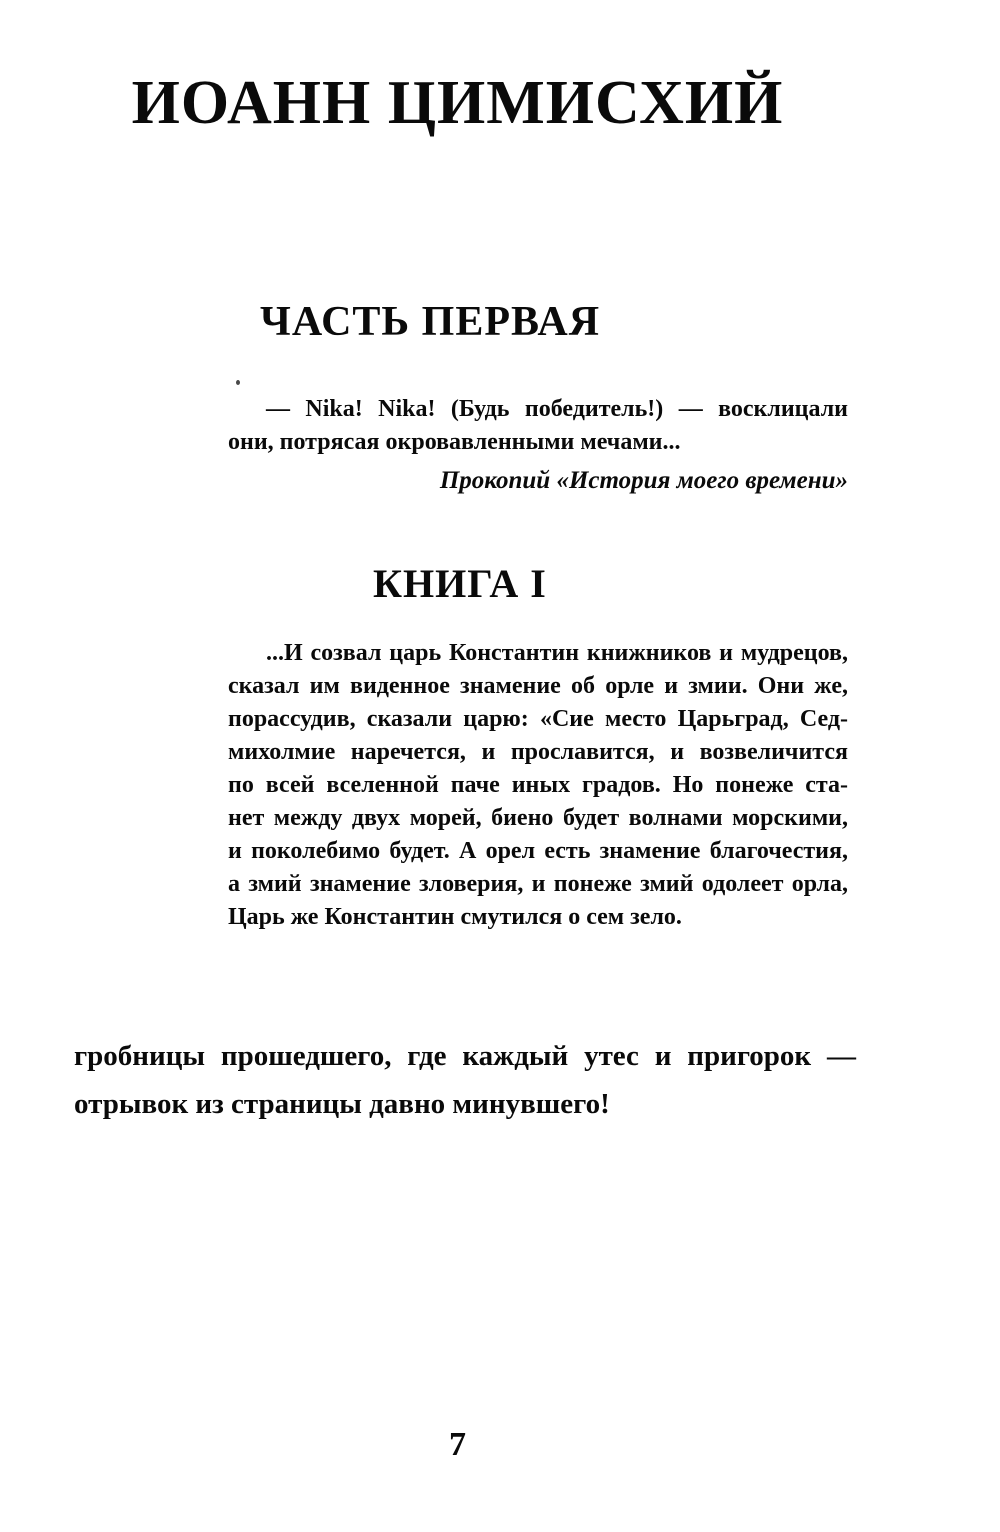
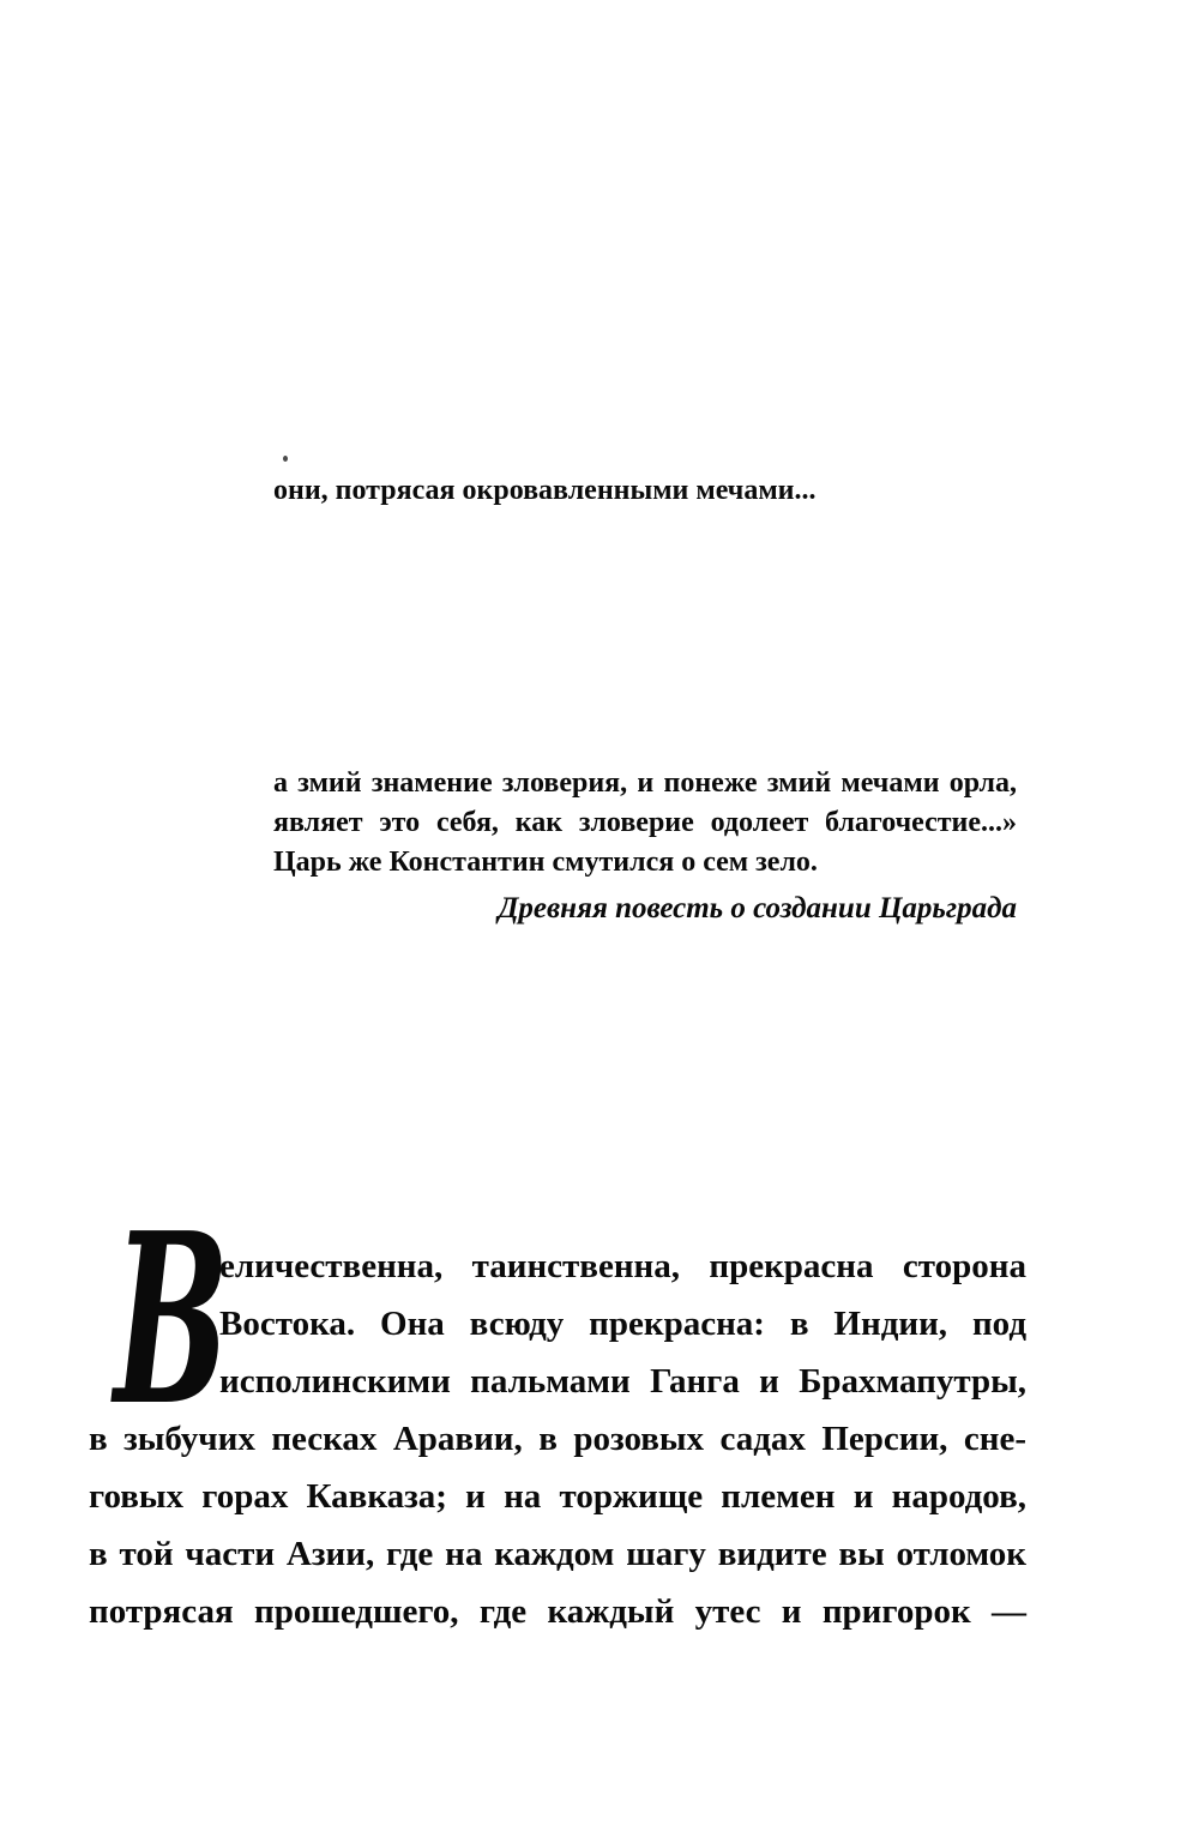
- ИОАНН ЦИМИСХИЙ
- ЧАСТЬ ПЕРВАЯ
- — Nika! Nika! (Будь победитель!) — восклицали
  они, потрясая окровавленными мечами...
- Прокопий «История моего времени»
- КНИГА I
- ...И созвал царь Константин книжников и мудрецов,
- сказал им виденное знамение об орле и змии. Они же,
- порассудив, сказали царю: «Сие место Царьград, Сед-
- михолмие наречется, и прославится, и возвеличится
- по всей вселенной паче иных градов. Но понеже ста-
- нет между двух морей, биено будет волнами морскими,
- и поколебимо будет. А орел есть знамение благочестия,
- а змий знамение зловерия, и понеже змий одолеет орла,
+ а змий знамение зловерия, и понеже змий мечами орла,
+ являет это себя, как зловерие одолеет благочестие...»
  Царь же Константин смутился о сем зело.
+ Древняя повесть о создании Царьграда
+ В
+ еличественна, таинственна, прекрасна сторона
+ Востока. Она всюду прекрасна: в Индии, под
+ исполинскими пальмами Ганга и Брахмапутры,
+ в зыбучих песках Аравии, в розовых садах Персии, сне-
+ говых горах Кавказа; и на торжище племен и народов,
+ в той части Азии, где на каждом шагу видите вы отломок
- гробницы прошедшего, где каждый утес и пригорок —
+ потрясая прошедшего, где каждый утес и пригорок —
- отрывок из страницы давно минувшего!
- 7
